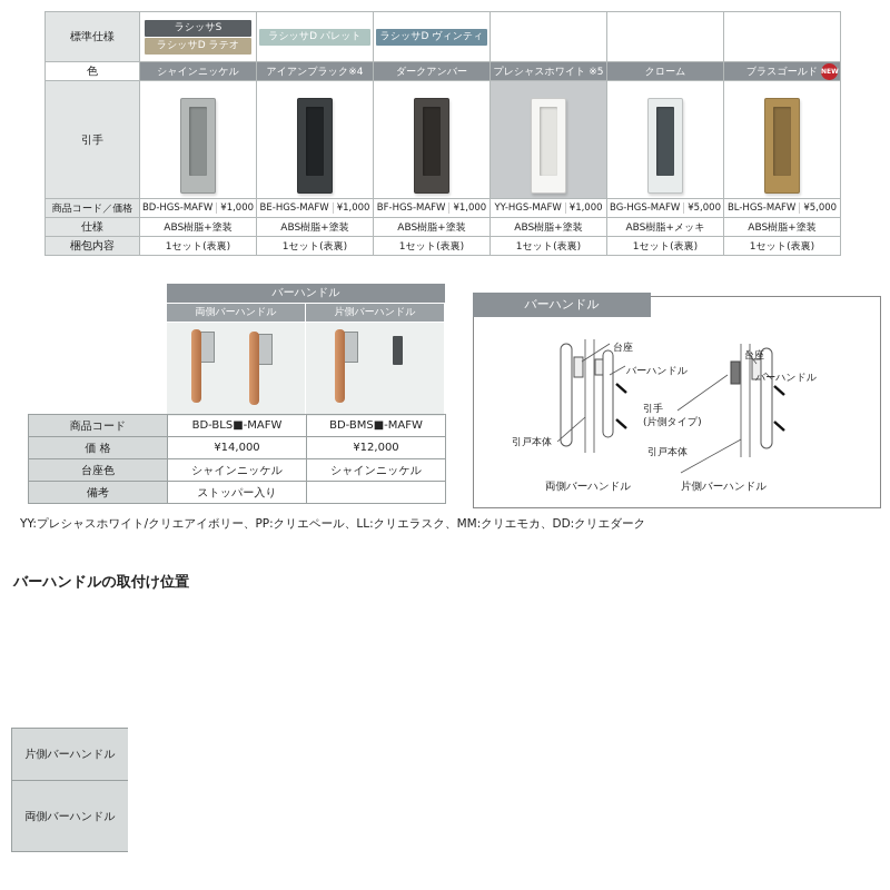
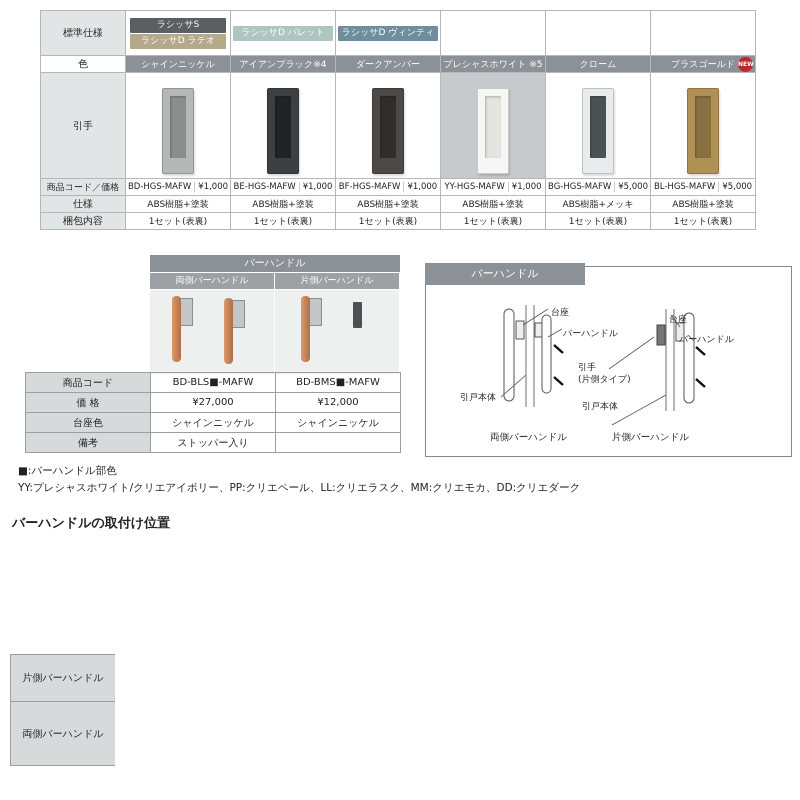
  標準仕様	ラシッサS ラシッサD ラテオ	ラシッサD パレット	ラシッサD ヴィンティ
  色	シャインニッケル	アイアンブラック※4	ダークアンバー	プレシャスホワイト ※5	クローム	ブラスゴールド
  引手
  商品コード／価格	BD-HGS-MAFW ¥1,000	BE-HGS-MAFW ¥1,000	BF-HGS-MAFW ¥1,000	YY-HGS-MAFW ¥1,000	BG-HGS-MAFW ¥5,000	BL-HGS-MAFW ¥5,000
  仕様	ABS樹脂+塗装	ABS樹脂+塗装	ABS樹脂+塗装	ABS樹脂+塗装	ABS樹脂+メッキ	ABS樹脂+塗装
  梱包内容	1セット(表裏)	1セット(表裏)	1セット(表裏)	1セット(表裏)	1セット(表裏)	1セット(表裏)
  バーハンドル
  両側バーハンドル
  片側バーハンドル
  商品コード	BD-BLS■-MAFW	BD-BMS■-MAFW
- 価 格	¥14,000	¥12,000
+ 価 格	¥27,000	¥12,000
  台座色	シャインニッケル	シャインニッケル
  備考	ストッパー入り
  バーハンドル
  台座
  バーハンドル
  台座
  バーハンドル
  引手
  (片側タイプ)
  引戸本体
  引戸本体
  両側バーハンドル
  片側バーハンドル
+ ■:バーハンドル部色
  YY:プレシャスホワイト/クリエアイボリー、PP:クリエペール、LL:クリエラスク、MM:クリエモカ、DD:クリエダーク
  バーハンドルの取付け位置
  片側バーハンドル
  両側バーハンドル
